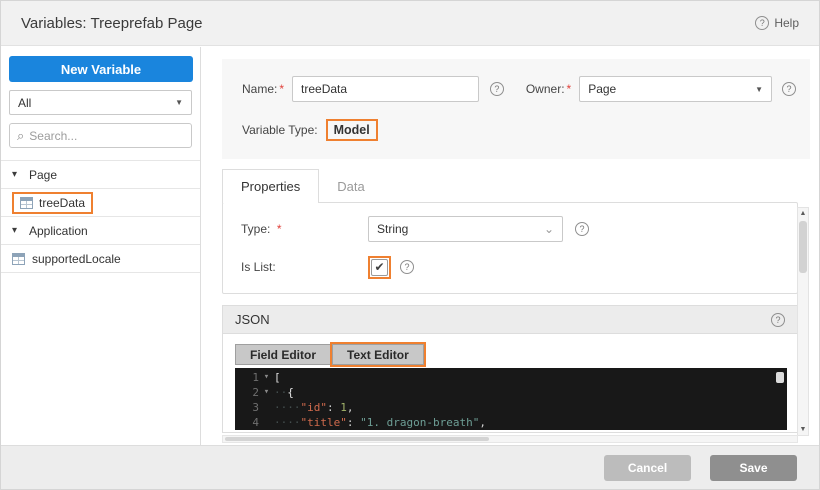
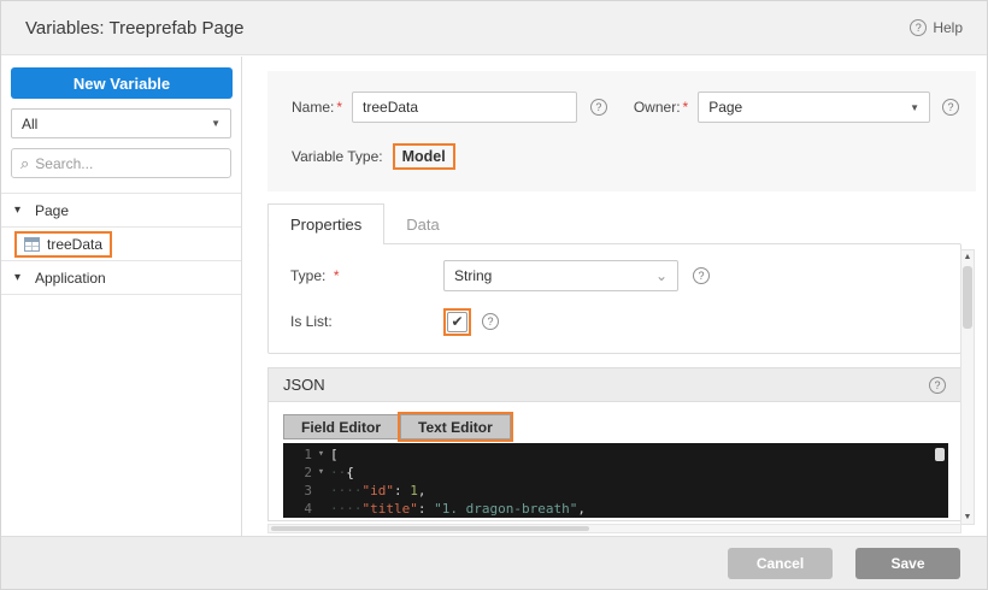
  Variables: Treeprefab Page
  ?
  Help
  New Variable
  All
  ▼
  ⌕
  Search...
  ▾
  Page
  treeData
  ▾
  Application
- supportedLocale
  Name:
  *
  treeData
  ?
  Owner:
  *
  Page
  ▼
  ?
  Variable Type:
  Model
  Properties
  Data
  Type: *
  String
  ⌄
  ?
  Is List:
  ✔
  ?
  JSON
  ?
  Field Editor
  Text Editor
  1
  ▾
  [
  2
  ▾
  ··{
  3
  ····"id": 1,
  4
  ····"title": "1. dragon-breath",
  Cancel
  Save
